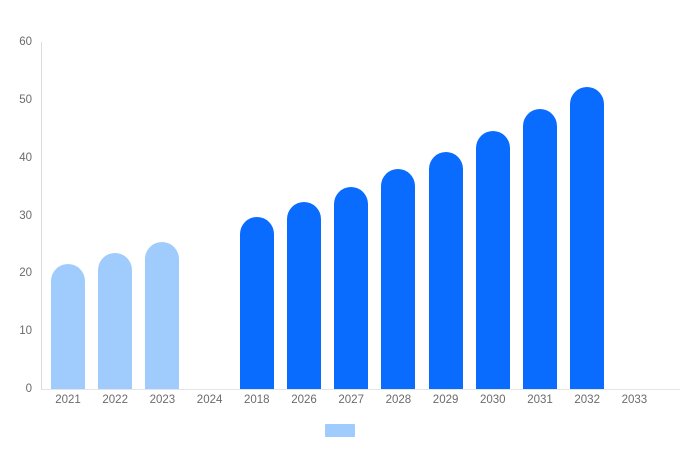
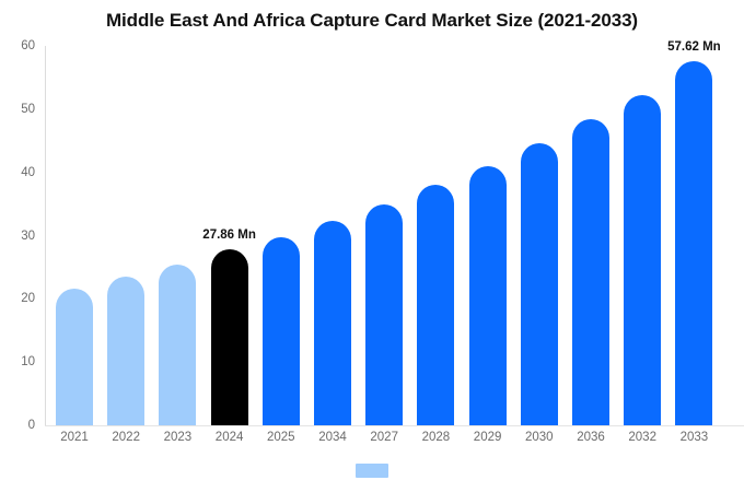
+ Middle East And Africa Capture Card Market Size (2021-2033)
+ 27.86 Mn
+ 57.62 Mn
  0
  10
  20
  30
  40
  50
  60
  2021
  2022
  2023
  2024
- 2018
+ 2025
- 2026
+ 2034
  2027
  2028
  2029
  2030
- 2031
+ 2036
  2032
  2033
